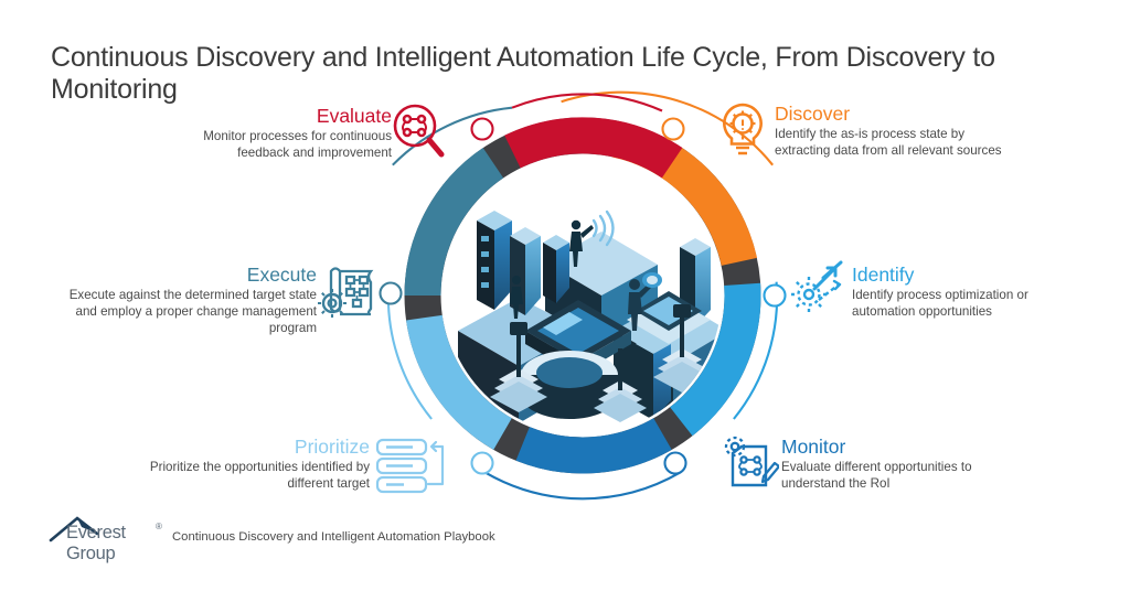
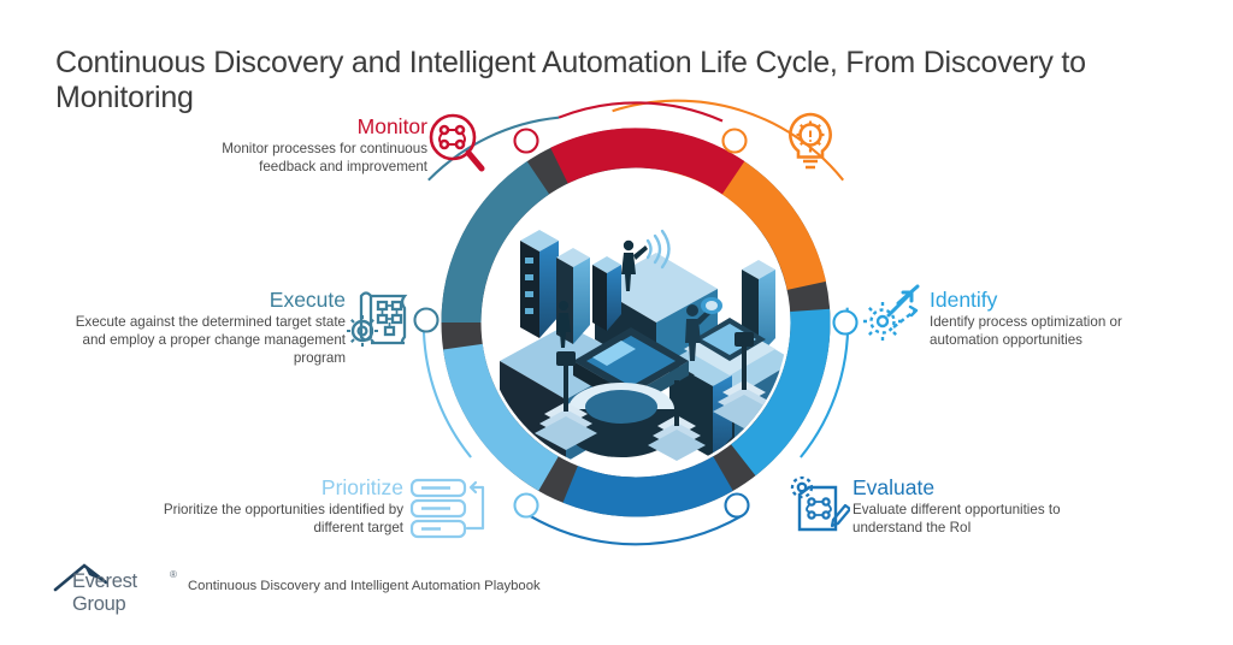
  Continuous Discovery and Intelligent Automation Life Cycle, From Discovery to Monitoring
- Evaluate
+ Monitor
  Monitor processes for continuous feedback and improvement
- Discover
- Identify the as-is process state by extracting data from all relevant sources
  Identify
  Identify process optimization or automation opportunities
- Monitor
+ Evaluate
  Evaluate different opportunities to understand the RoI
  Prioritize
  Prioritize the opportunities identified by different target
  Execute
  Execute against the determined target state and employ a proper change management program
  Everest Group
  ®
  Continuous Discovery and Intelligent Automation Playbook
